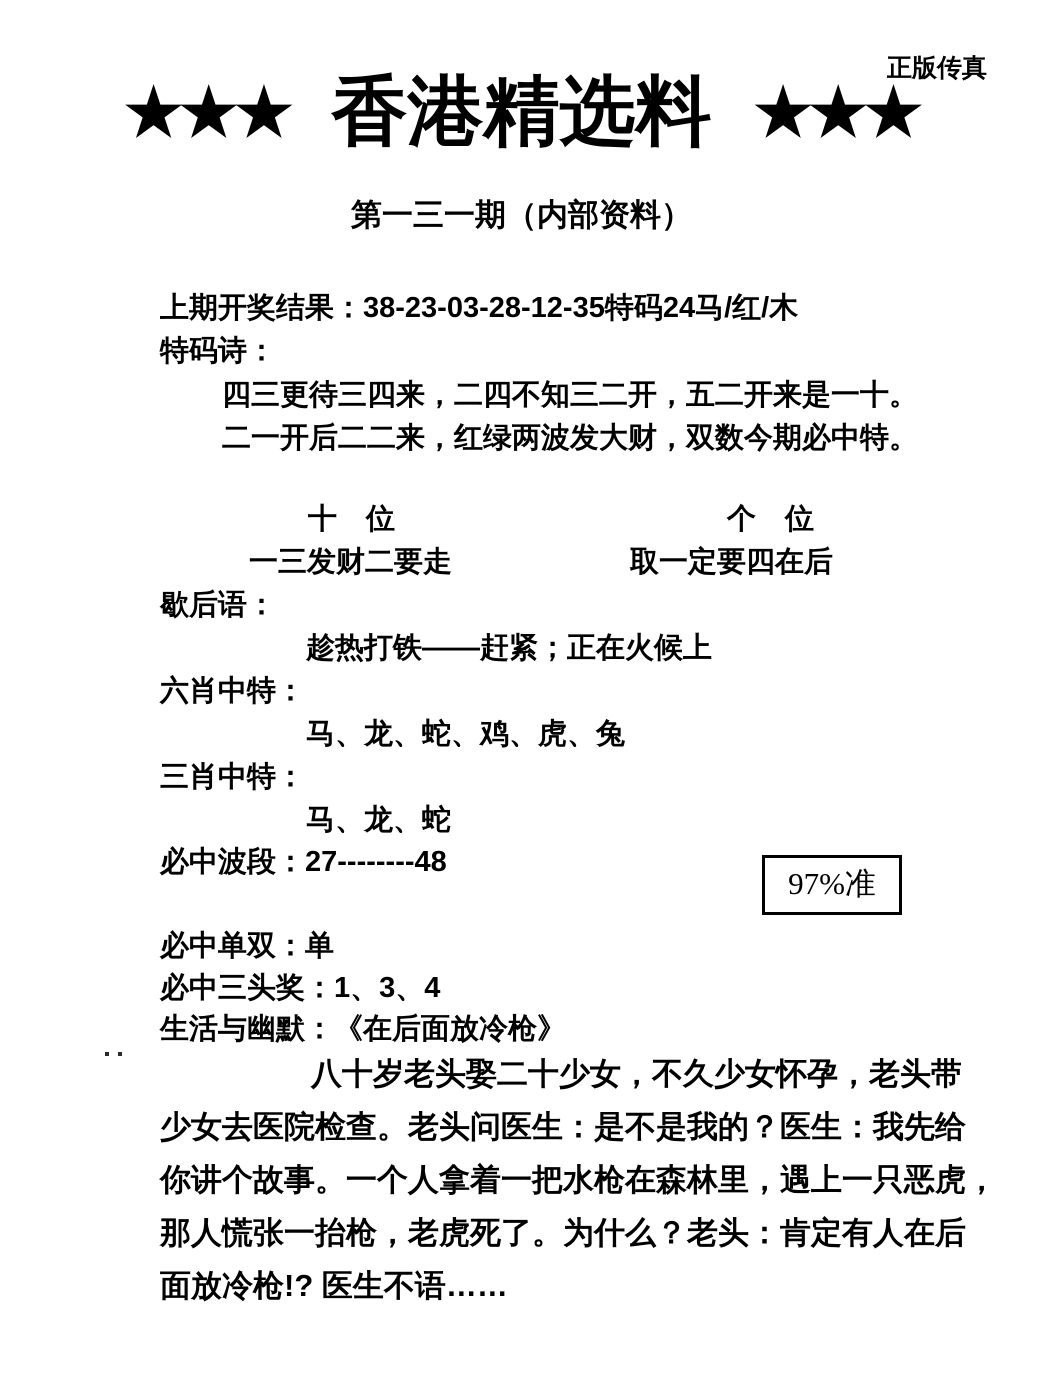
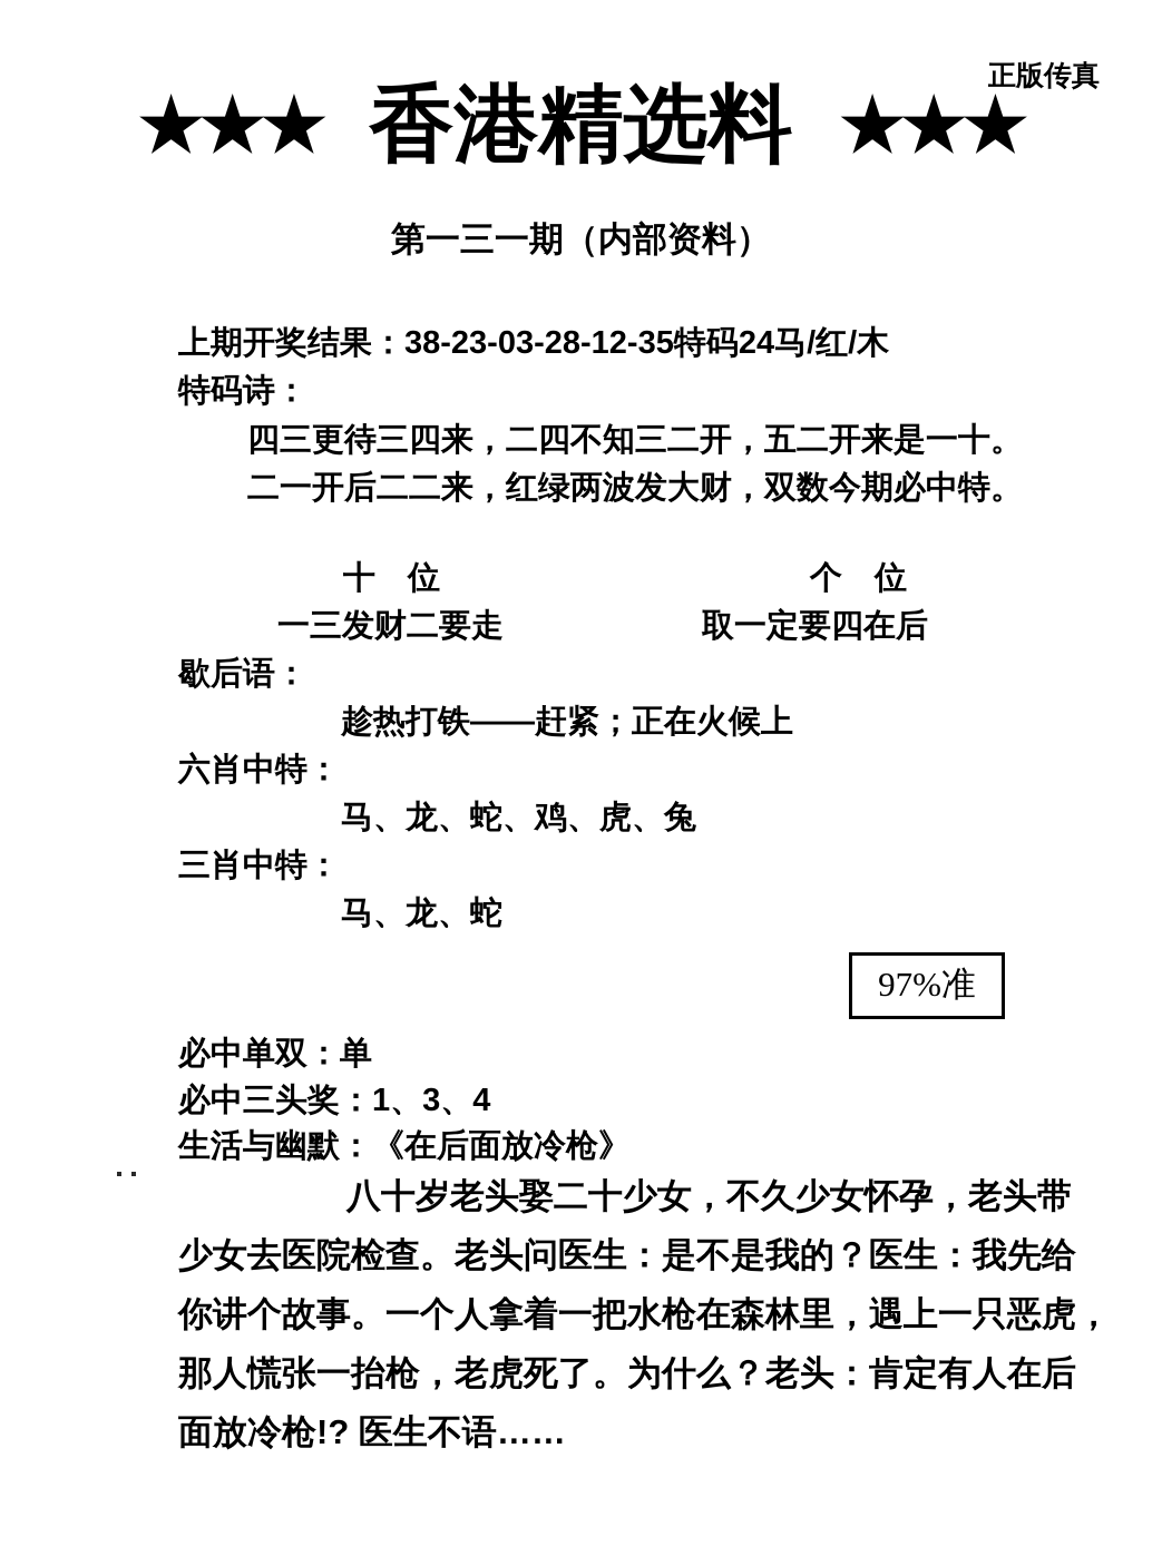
  正版传真
  ★★★
  香港精选料
  ★★★
  第一三一期（内部资料）
  上期开奖结果：38-23-03-28-12-35特码24马/红/木
  特码诗：
  四三更待三四来，二四不知三二开，五二开来是一十。
  二一开后二二来，红绿两波发大财，双数今期必中特。
  十 位
  个 位
  一三发财二要走
  取一定要四在后
  歇后语：
  趁热打铁——赶紧；正在火候上
  六肖中特：
  马、龙、蛇、鸡、虎、兔
  三肖中特：
  马、龙、蛇
- 必中波段：27--------48
  必中单双：单
  必中三头奖：1、3、4
  生活与幽默：《在后面放冷枪》
  97%准
  八十岁老头娶二十少女，不久少女怀孕，老头带
  少女去医院检查。老头问医生：是不是我的？医生：我先给
  你讲个故事。一个人拿着一把水枪在森林里，遇上一只恶虎，
  那人慌张一抬枪，老虎死了。为什么？老头：肯定有人在后
  面放冷枪!? 医生不语……
